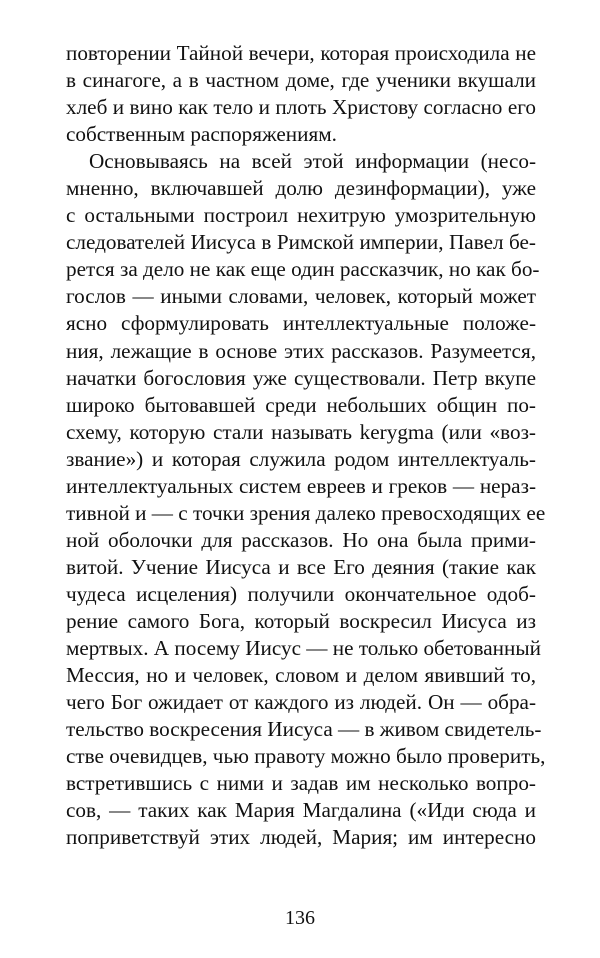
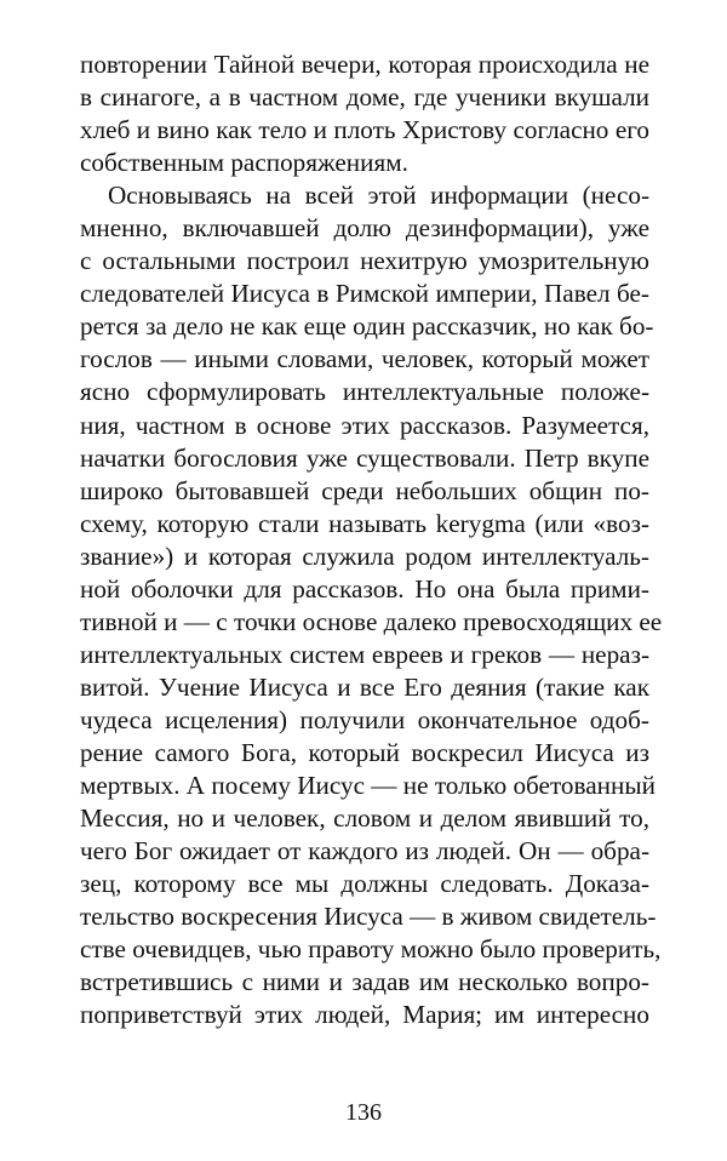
  повторении Тайной вечери, которая происходила не
  в синагоге, а в частном доме, где ученики вкушали
  хлеб и вино как тело и плоть Христову согласно его
  собственным распоряжениям.
  Основываясь на всей этой информации (несо-
  мненно, включавшей долю дезинформации), уже
  с остальными построил нехитрую умозрительную
  следователей Иисуса в Римской империи, Павел бе-
  рется за дело не как еще один рассказчик, но как бо-
  гослов — иными словами, человек, который может
  ясно сформулировать интеллектуальные положе-
- ния, лежащие в основе этих рассказов. Разумеется,
+ ния, частном в основе этих рассказов. Разумеется,
  начатки богословия уже существовали. Петр вкупе
  широко бытовавшей среди небольших общин по-
  схему, которую стали называть kerygma (или «воз-
  звание») и которая служила родом интеллектуаль-
- интеллектуальных систем евреев и греков — нераз-
+ ной оболочки для рассказов. Но она была прими-
- тивной и — с точки зрения далеко превосходящих ее
+ тивной и — с точки основе далеко превосходящих ее
- ной оболочки для рассказов. Но она была прими-
+ интеллектуальных систем евреев и греков — нераз-
  витой. Учение Иисуса и все Его деяния (такие как
  чудеса исцеления) получили окончательное одоб-
  рение самого Бога, который воскресил Иисуса из
  мертвых. А посему Иисус — не только обетованный
  Мессия, но и человек, словом и делом явивший то,
  чего Бог ожидает от каждого из людей. Он — обра-
+ зец, которому все мы должны следовать. Доказа-
  тельство воскресения Иисуса — в живом свидетель-
  стве очевидцев, чью правоту можно было проверить,
  встретившись с ними и задав им несколько вопро-
- сов, — таких как Мария Магдалина («Иди сюда и
  поприветствуй этих людей, Мария; им интересно
  136
